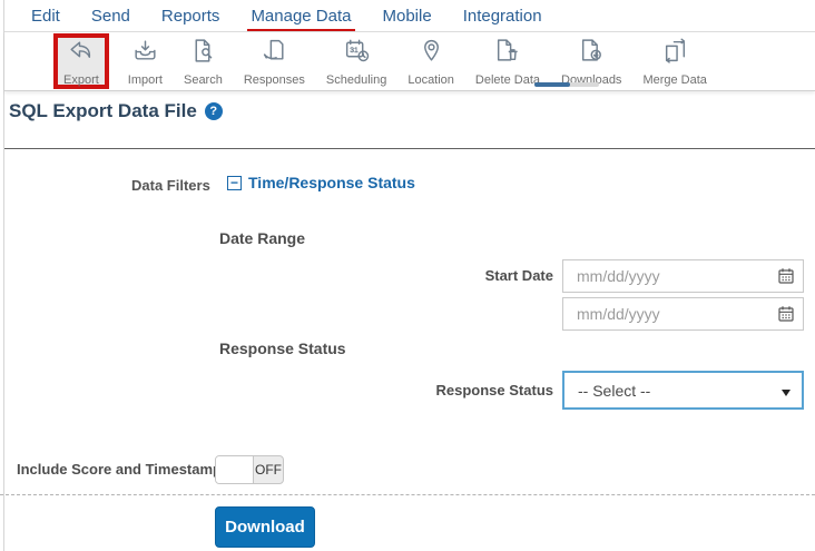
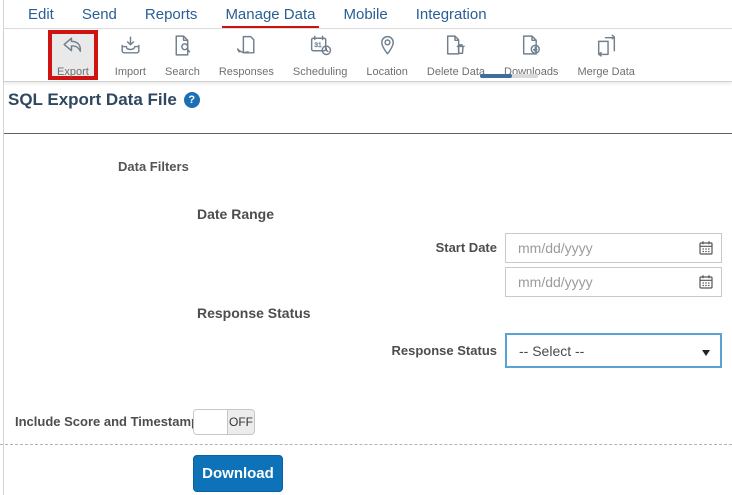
  Edit
  Send
  Reports
  Manage Data
  Mobile
  Integration
  Export
  Import
  Search
  Responses
  Scheduling
  Location
  Delete Data
  Downloads
  Merge Data
  SQL Export Data File
  ?
  Data Filters
- −
- Time/Response Status
  Date Range
  Start Date
  mm/dd/yyyy
  mm/dd/yyyy
  Response Status
  Response Status
  -- Select --
  Include Score and Timestam
  OFF
  Download
